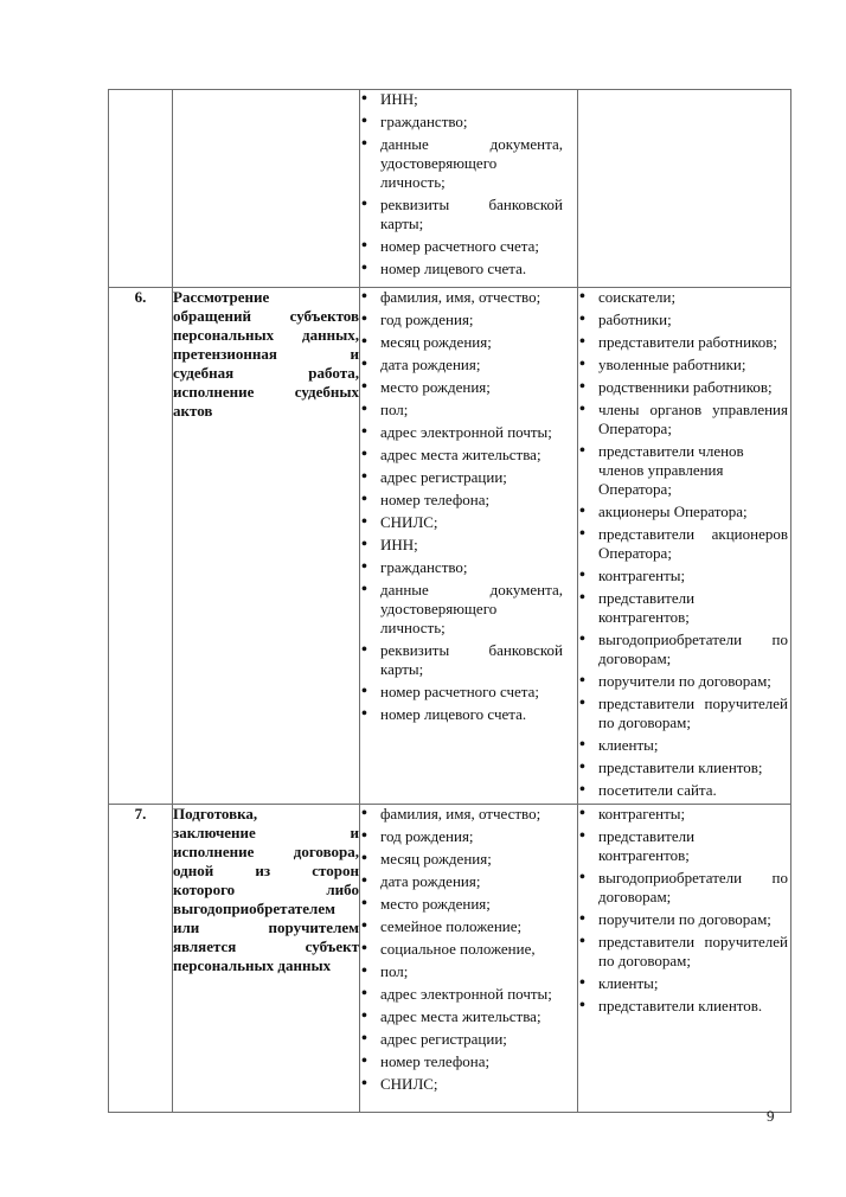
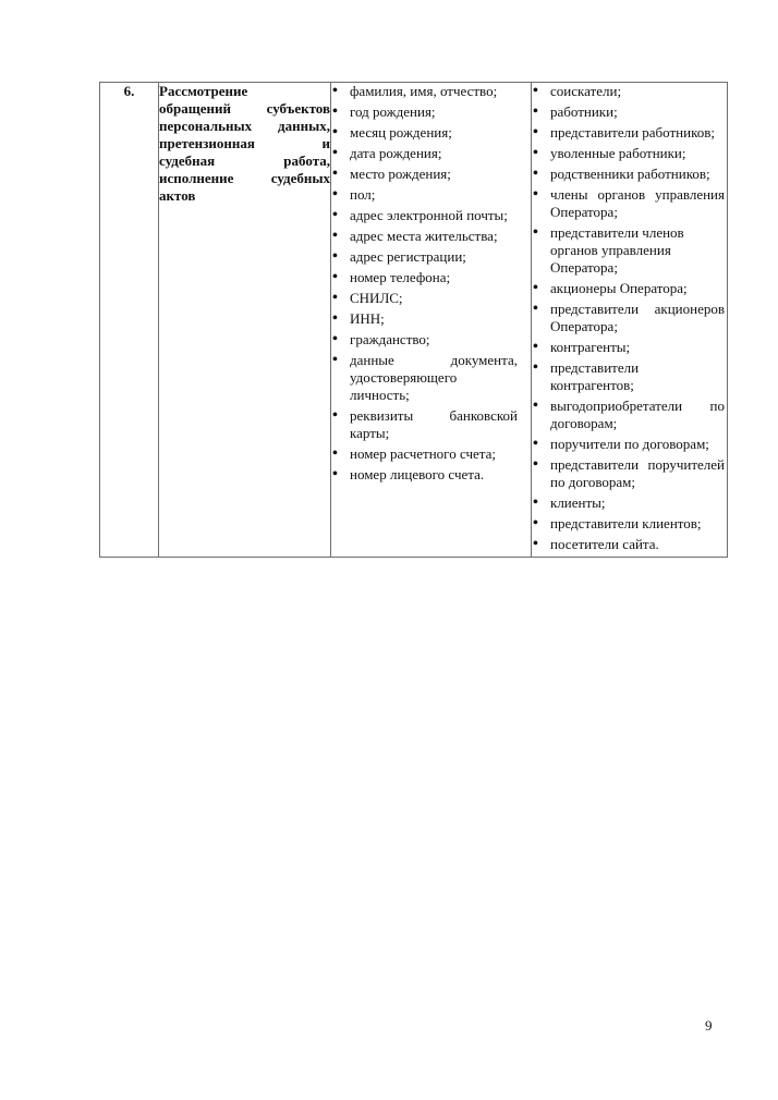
- 		ИНН;гражданство;данные документа, удостоверяющего личность;реквизиты банковской карты;номер расчетного счета;номер лицевого счета.
- 6.	Рассмотрениеобращений субъектовперсональных данных,претензионная исудебная работа,исполнение судебныхактов	фамилия, имя, отчество;год рождения;месяц рождения;дата рождения;место рождения;пол;адрес электронной почты;адрес места жительства;адрес регистрации;номер телефона;СНИЛС;ИНН;гражданство;данные документа, удостоверяющего личность;реквизиты банковской карты;номер расчетного счета;номер лицевого счета.	соискатели;работники;представители работников;уволенные работники;родственники работников;члены органов управления Оператора;представители членов членов управления Оператора;акционеры Оператора;представители акционеров Оператора;контрагенты;представители контрагентов;выгодоприобретатели по договорам;поручители по договорам;представители поручителей по договорам;клиенты;представители клиентов;посетители сайта.
+ 6.	Рассмотрениеобращений субъектовперсональных данных,претензионная исудебная работа,исполнение судебныхактов	фамилия, имя, отчество;год рождения;месяц рождения;дата рождения;место рождения;пол;адрес электронной почты;адрес места жительства;адрес регистрации;номер телефона;СНИЛС;ИНН;гражданство;данные документа, удостоверяющего личность;реквизиты банковской карты;номер расчетного счета;номер лицевого счета.	соискатели;работники;представители работников;уволенные работники;родственники работников;члены органов управления Оператора;представители членов органов управления Оператора;акционеры Оператора;представители акционеров Оператора;контрагенты;представители контрагентов;выгодоприобретатели по договорам;поручители по договорам;представители поручителей по договорам;клиенты;представители клиентов;посетители сайта.
- 7.	Подготовка,заключение иисполнение договора,одной из сторонкоторого либовыгодоприобретателемили поручителемявляется субъектперсональных данных	фамилия, имя, отчество;год рождения;месяц рождения;дата рождения;место рождения;семейное положение;социальное положение,пол;адрес электронной почты;адрес места жительства;адрес регистрации;номер телефона;СНИЛС;	контрагенты;представители контрагентов;выгодоприобретатели по договорам;поручители по договорам;представители поручителей по договорам;клиенты;представители клиентов.
  9
